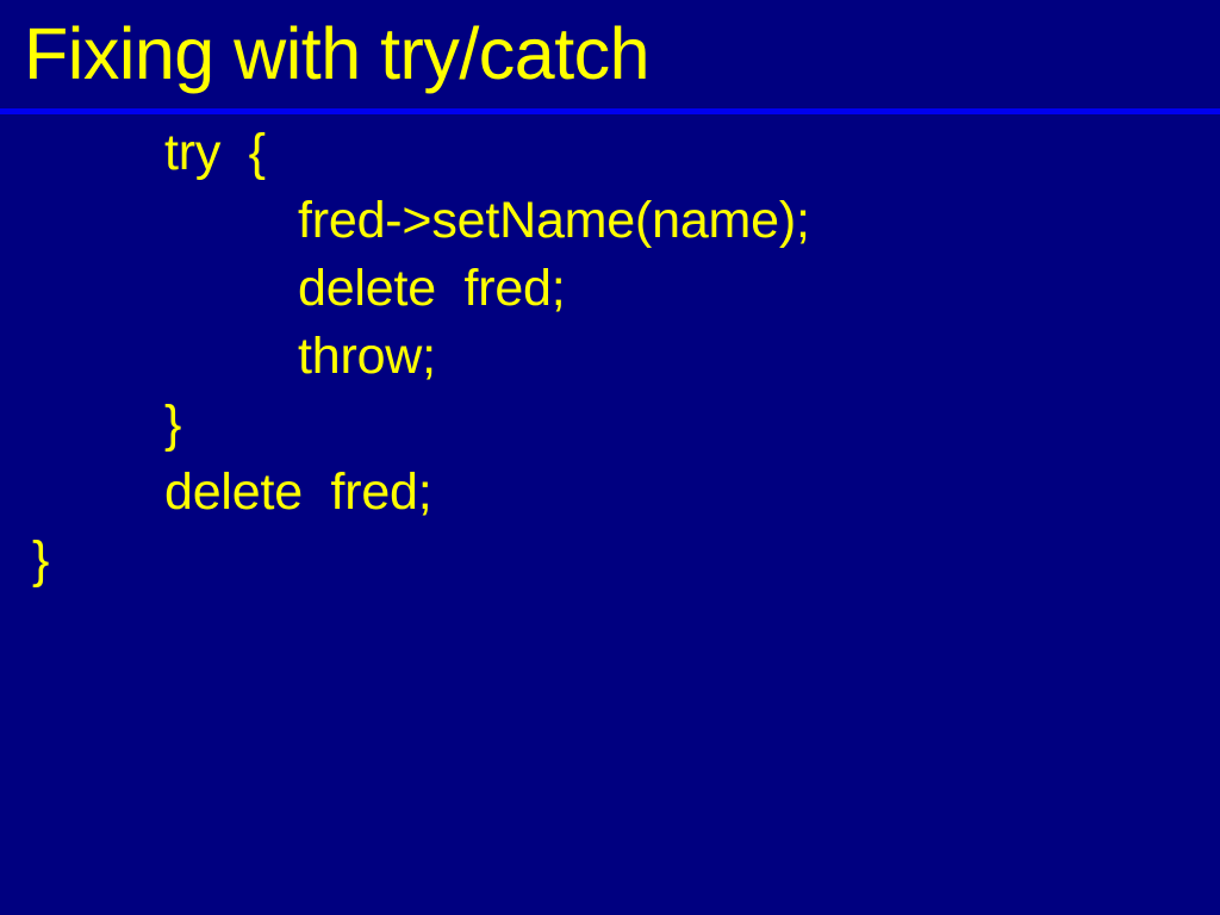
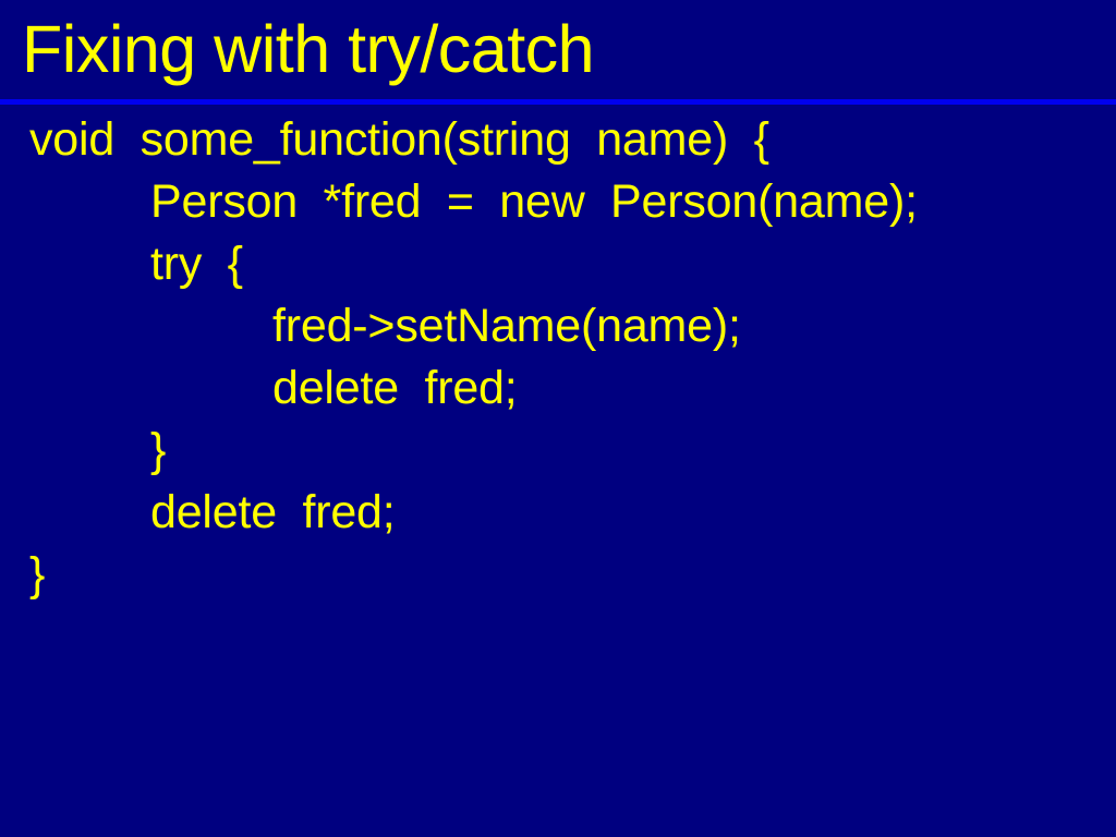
  Fixing with try/catch
+ void some_function(string name) {
+ Person *fred = new Person(name);
  try {
  fred->setName(name);
  delete fred;
- throw;
  }
  delete fred;
  }
